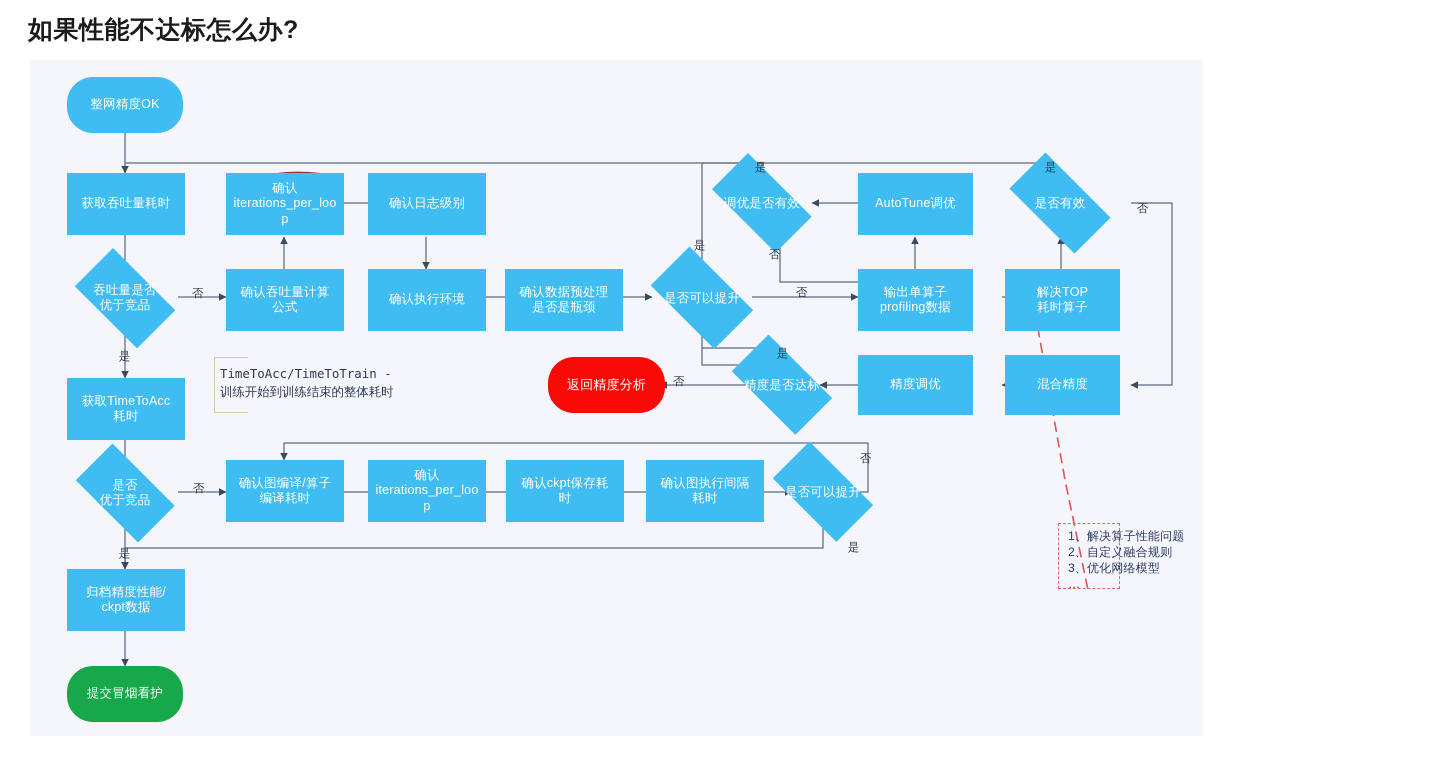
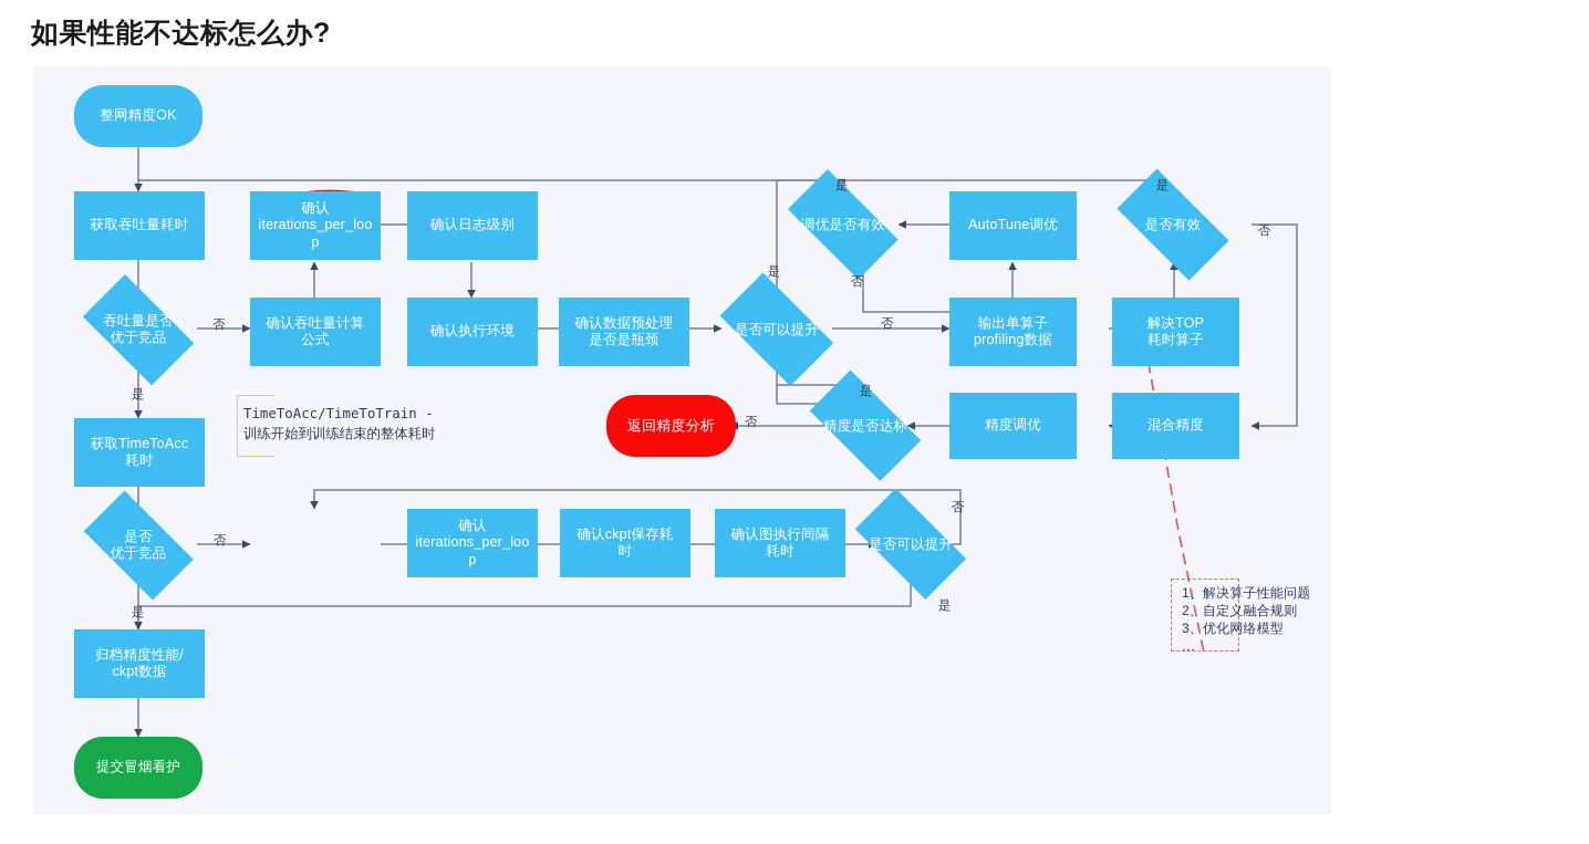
  如果性能不达标怎么办?
  整网精度OK
  获取吞吐量耗时
  确认
  iterations_per_loop
  确认日志级别
  吞吐量是否
  优于竞品
  确认吞吐量计算
  公式
  确认执行环境
  确认数据预处理
  是否是瓶颈
  是否可以提升
  调优是否有效
  AutoTune调优
  是否有效
  输出单算子
  profiling数据
  解决TOP
  耗时算子
  获取TimeToAcc
  耗时
  返回精度分析
  精度是否达标
  精度调优
  混合精度
  是否
  优于竞品
- 确认图编译/算子
- 编译耗时
  确认
  iterations_per_loop
  确认ckpt保存耗
  时
  确认图执行间隔
  耗时
  是否可以提升
  归档精度性能/
  ckpt数据
  提交冒烟看护
  否
  否
  否
  否
  TimeToAcc/TimeToTrain -
  训练开始到训练结束的整体耗时
  1、解决算子性能问题
  2、自定义融合规则
  3、优化网络模型
  …
